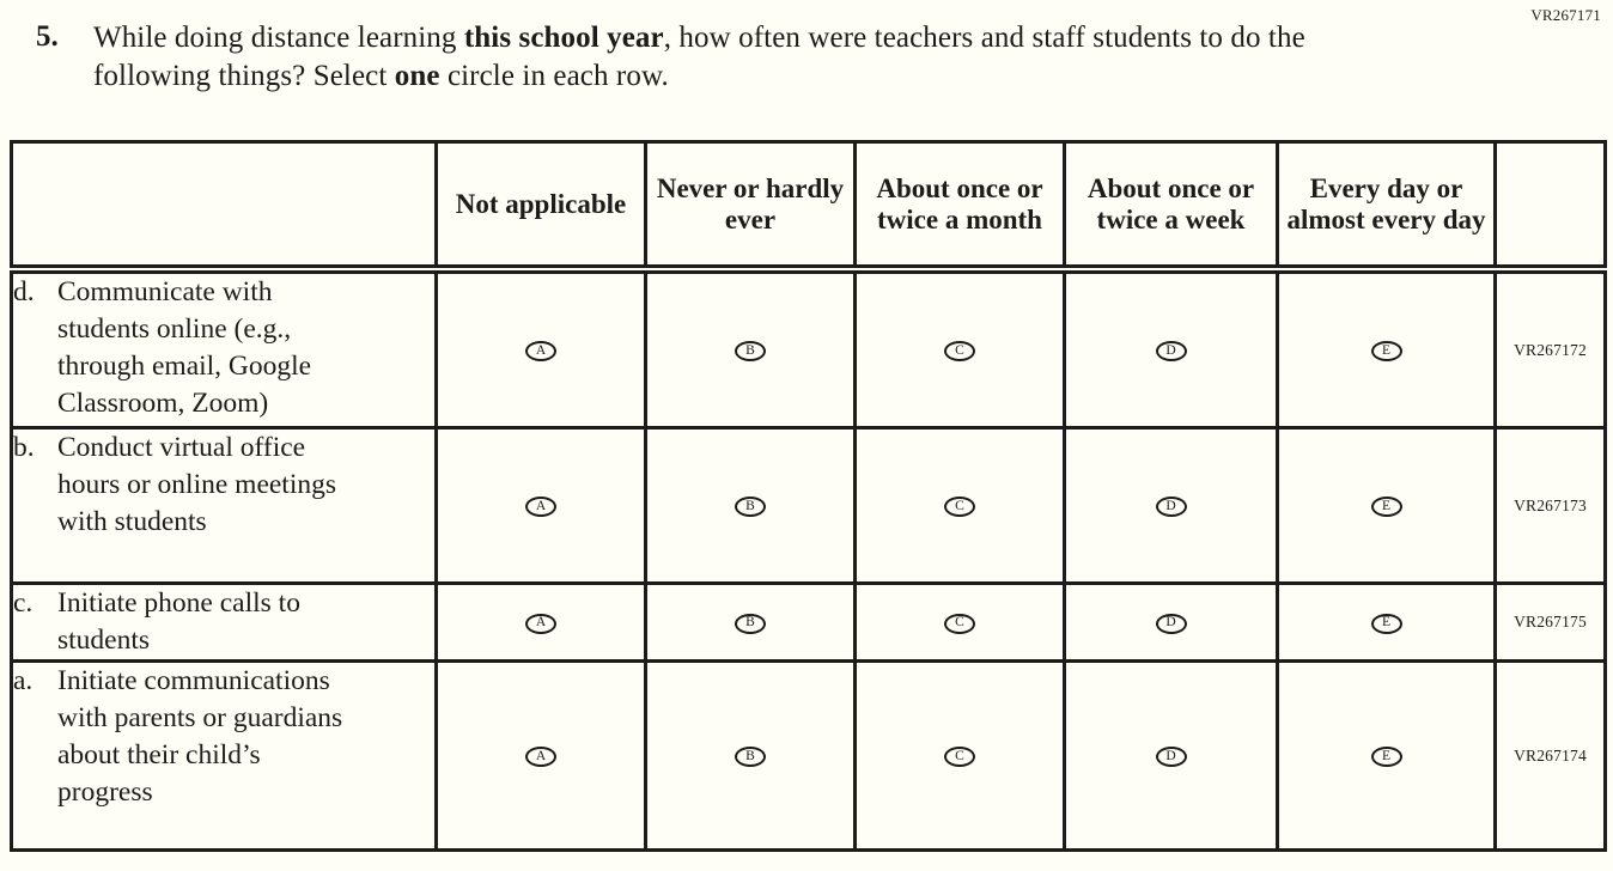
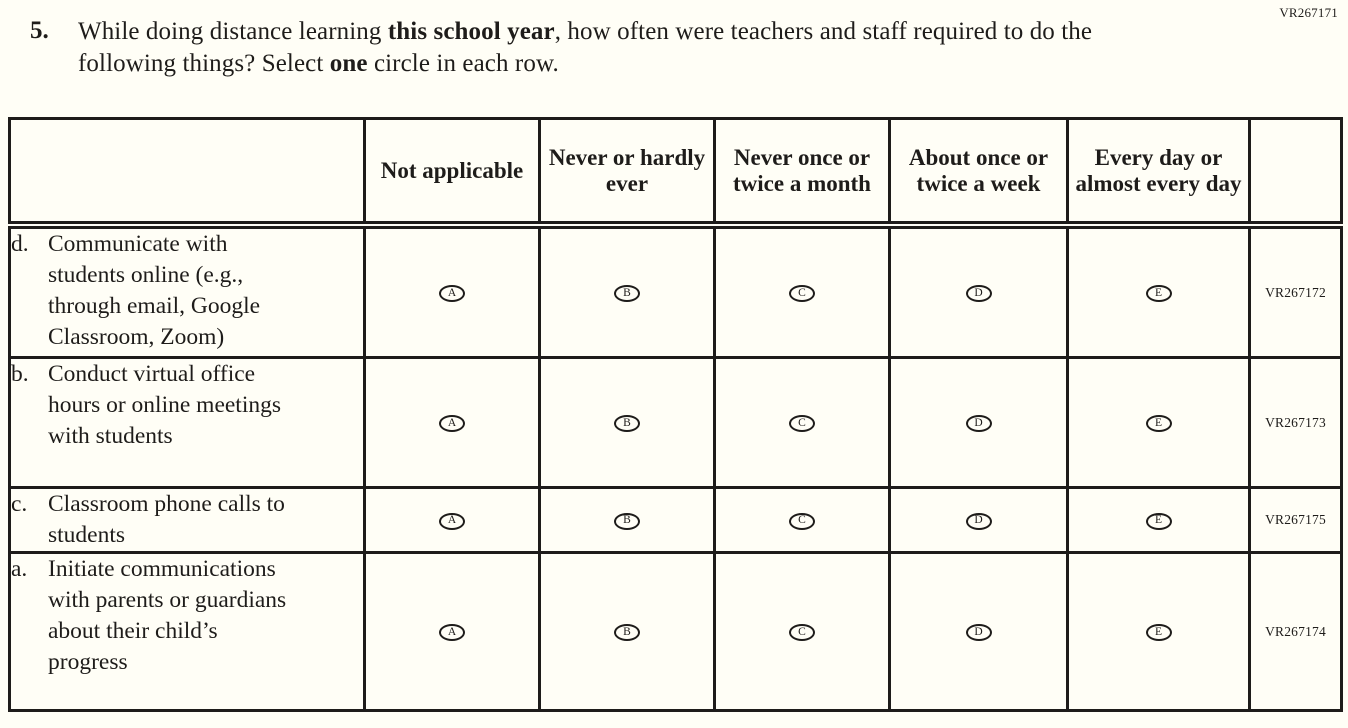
  VR267171
  5.
- While doing distance learning this school year, how often were teachers and staff students to do the following things? Select one circle in each row.
+ While doing distance learning this school year, how often were teachers and staff required to do the following things? Select one circle in each row.
- 	Not applicable	Never or hardly ever	About once or twice a month	About once or twice a week	Every day or almost every day
+ 	Not applicable	Never or hardly ever	Never once or twice a month	About once or twice a week	Every day or almost every day
  d. Communicate with students online (e.g., through email, Google Classroom, Zoom)	A	B	C	D	E	VR267172
  b. Conduct virtual office hours or online meetings with students	A	B	C	D	E	VR267173
- c. Initiate phone calls to students	A	B	C	D	E	VR267175
+ c. Classroom phone calls to students	A	B	C	D	E	VR267175
  a. Initiate communications with parents or guardians about their child’s progress	A	B	C	D	E	VR267174
